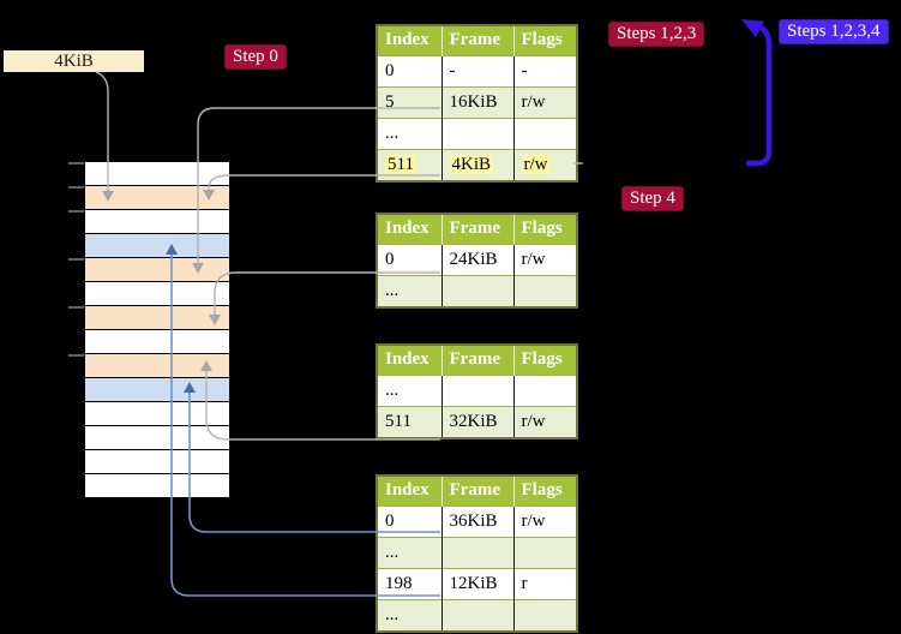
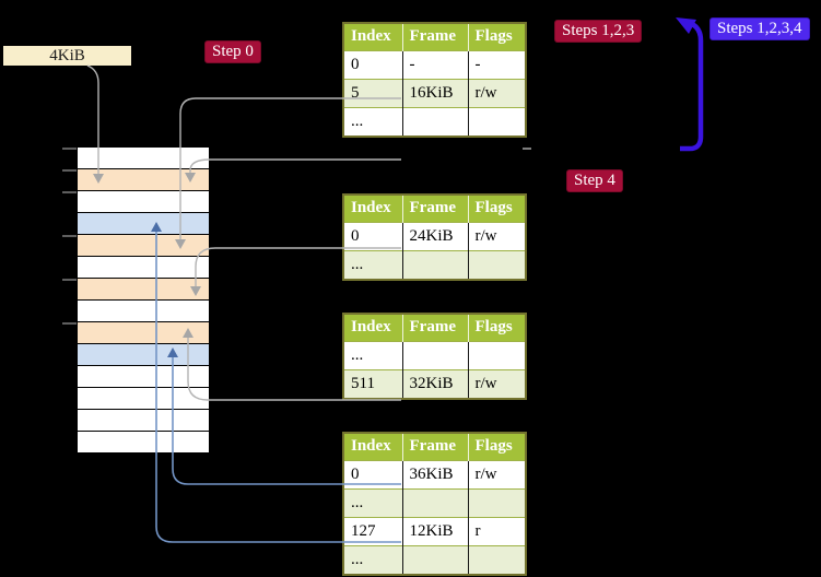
  4KiB
  Step 0
  Steps 1,2,3
  Steps 1,2,3,4
  Step 4
  Index	Frame	Flags
  0	-	-
  5	16KiB	r/w
  ...
- 511	4KiB	r/w
  Index	Frame	Flags
  0	24KiB	r/w
  ...
  Index	Frame	Flags
  ...
  511	32KiB	r/w
  Index	Frame	Flags
  0	36KiB	r/w
  ...
- 198	12KiB	r
+ 127	12KiB	r
  ...
